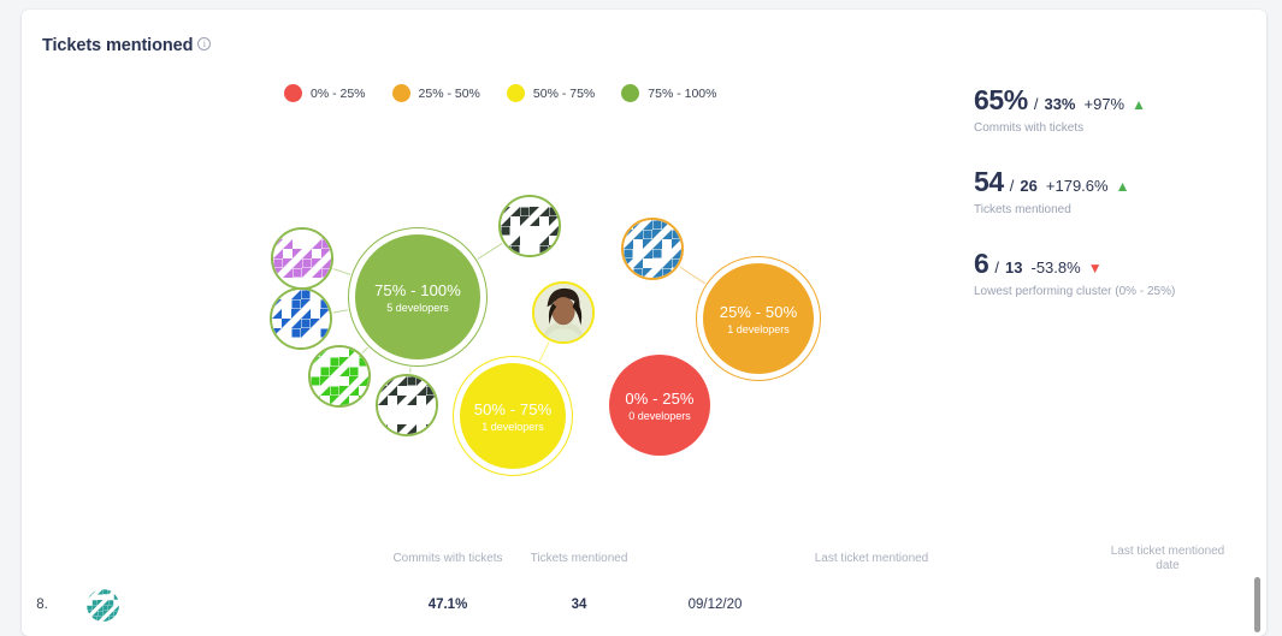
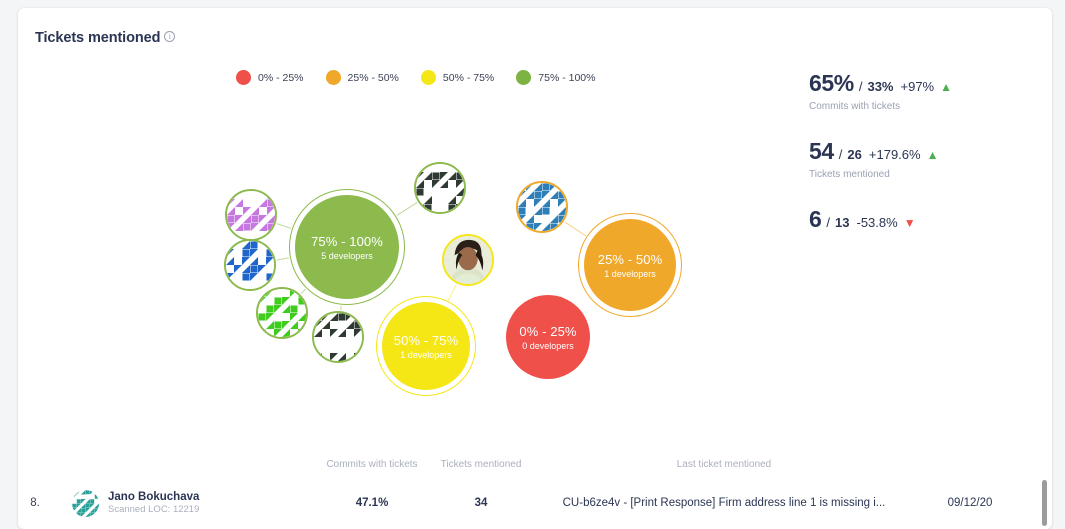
  Tickets mentioned
  i
  0% - 25%
  25% - 50%
  50% - 75%
  75% - 100%
  75% - 100%
  5 developers
  50% - 75%
  1 developers
  25% - 50%
  1 developers
  0% - 25%
  0 developers
  65%
  /
  33%
  +97%
  ▲
  Commits with tickets
  54
  /
  26
  +179.6%
  ▲
  Tickets mentioned
  6
  /
  13
  -53.8%
  ▼
- Lowest performing cluster (0% - 25%)
  Commits with tickets
  Tickets mentioned
  Last ticket mentioned
- Last ticket mentioned date
  8.
+ Jano Bokuchava
+ Scanned LOC: 12219
  47.1%
  34
+ CU-b6ze4v - [Print Response] Firm address line 1 is missing i...
  09/12/20
